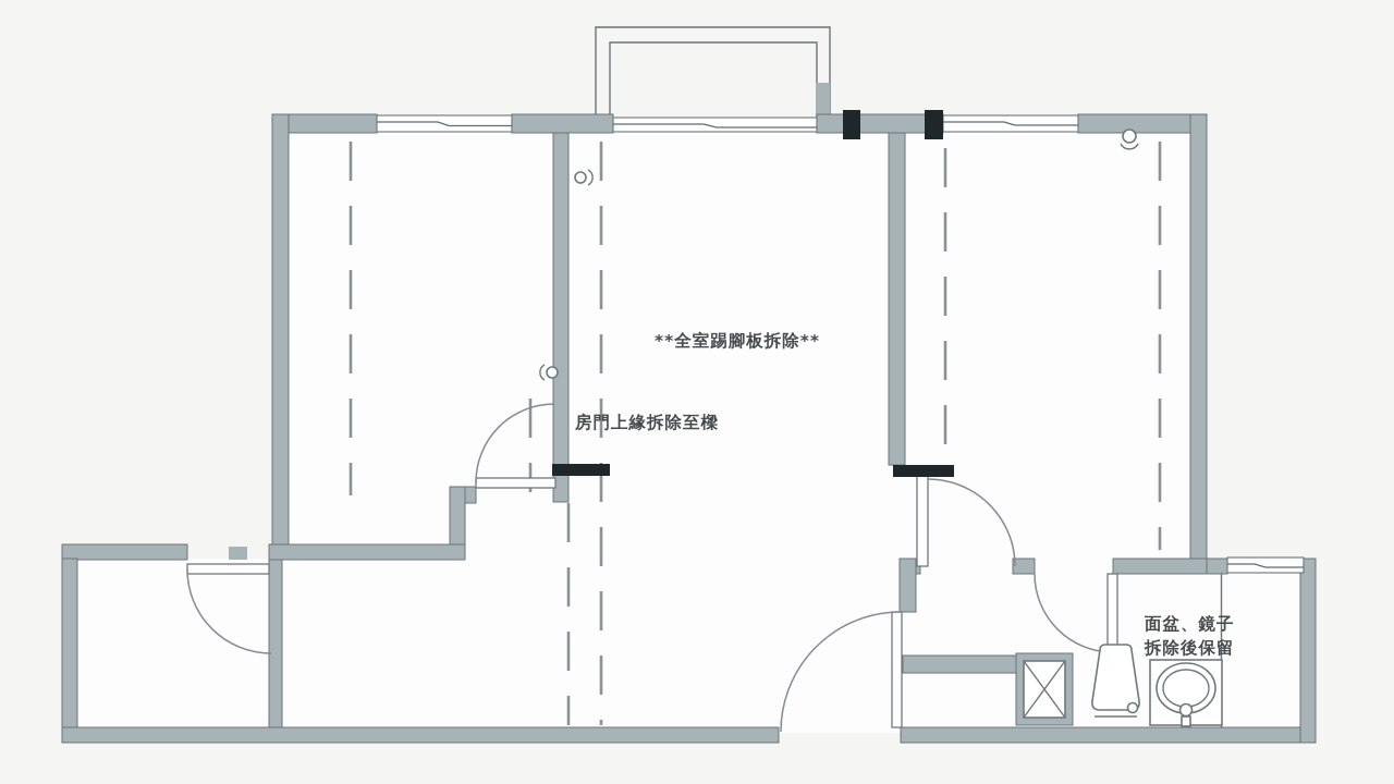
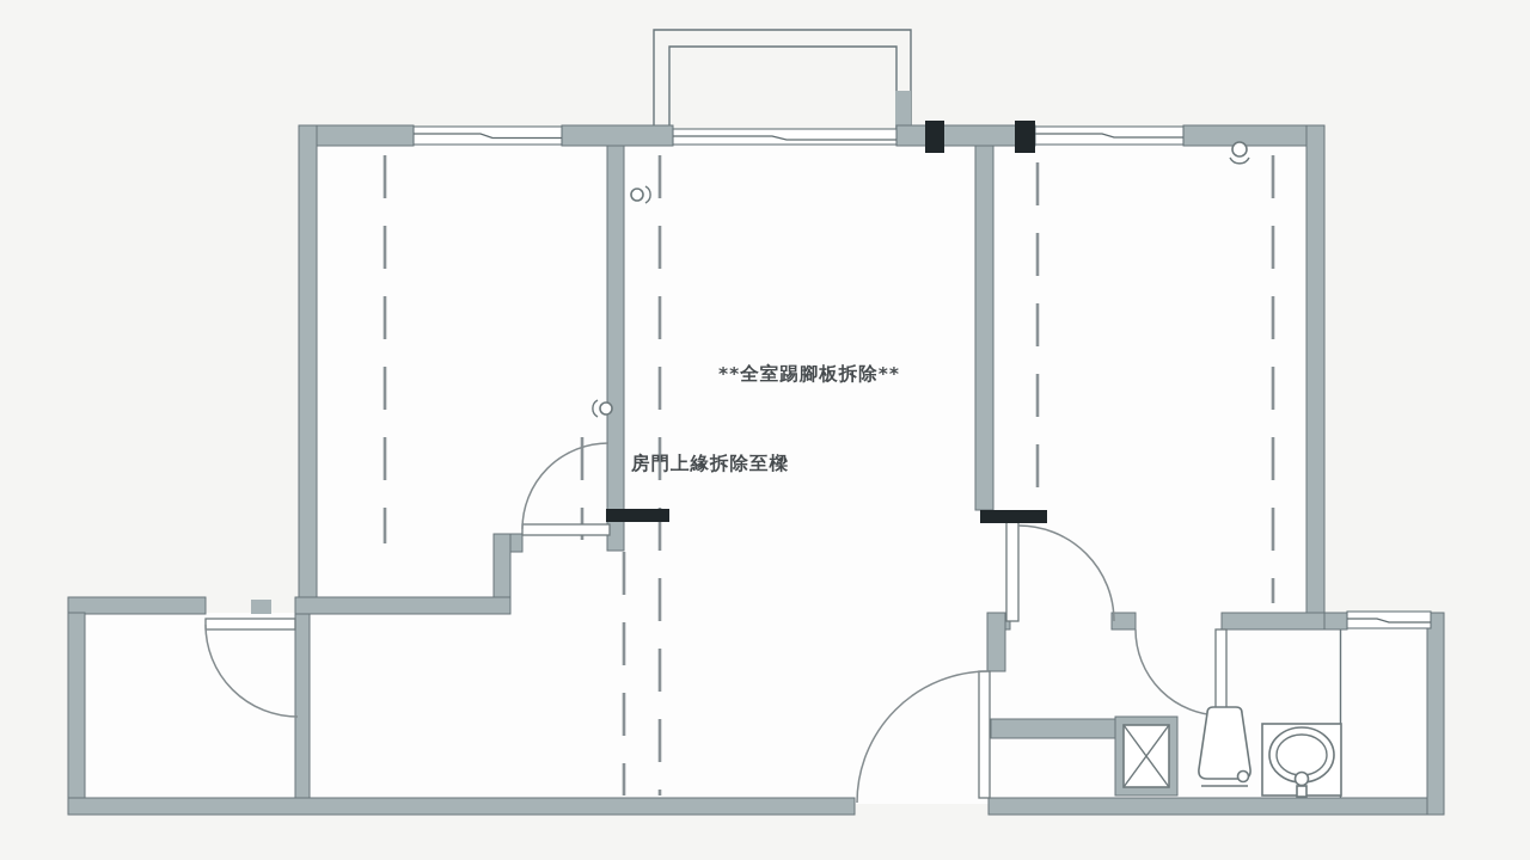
  **全室踢腳板拆除**
  房門上緣拆除至樑
- 面盆、鏡子
- 拆除後保留
